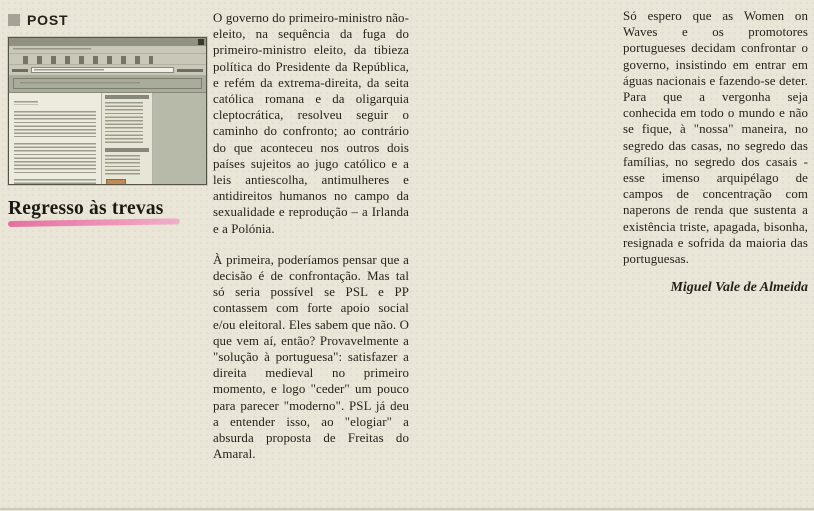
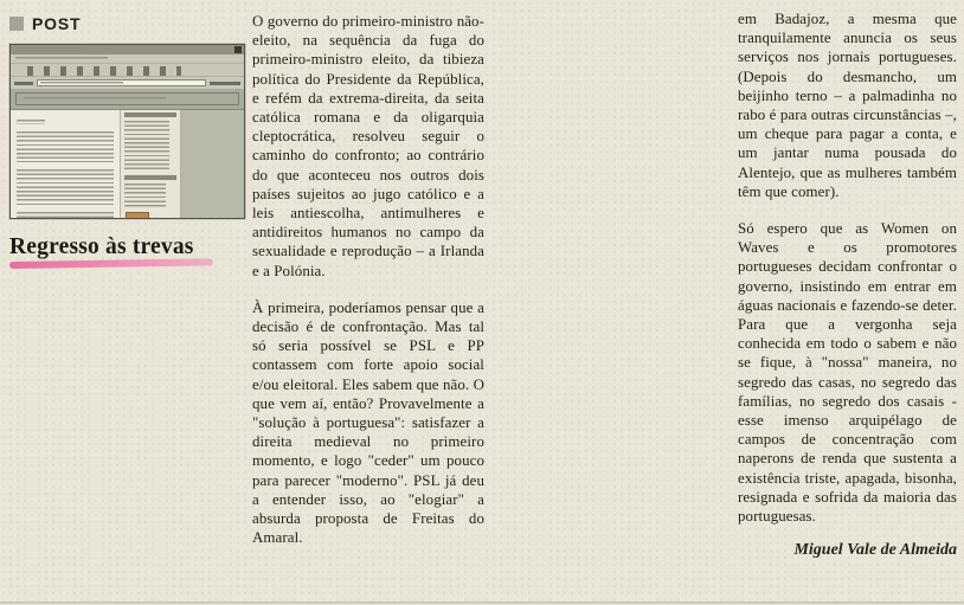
  POST
  Regresso às trevas
  O governo do primeiro-ministro não-eleito, na sequência da fuga do primeiro-ministro eleito, da tibieza política do Presidente da República, e refém da extrema-direita, da seita católica romana e da oligarquia cleptocrática, resolveu seguir o caminho do confronto; ao contrário do que aconteceu nos outros dois países sujeitos ao jugo católico e a leis antiescolha, antimulheres e antidireitos humanos no campo da sexualidade e reprodução – a Irlanda e a Polónia.
  À primeira, poderíamos pensar que a decisão é de confrontação. Mas tal só seria possível se PSL e PP contassem com forte apoio social e/ou eleitoral. Eles sabem que não. O que vem aí, então? Provavelmente a "solução à portuguesa": satisfazer a direita medieval no primeiro momento, e logo "ceder" um pouco para parecer "moderno". PSL já deu a entender isso, ao "elogiar" a absurda proposta de Freitas do Amaral.
+ em Badajoz, a mesma que tranquilamente anuncia os seus serviços nos jornais portugueses. (Depois do desmancho, um beijinho terno – a palmadinha no rabo é para outras circunstâncias –, um cheque para pagar a conta, e um jantar numa pousada do Alentejo, que as mulheres também têm que comer).
- Só espero que as Women on Waves e os promotores portugueses decidam confrontar o governo, insistindo em entrar em águas nacionais e fazendo-se deter. Para que a vergonha seja conhecida em todo o mundo e não se fique, à "nossa" maneira, no segredo das casas, no segredo das famílias, no segredo dos casais - esse imenso arquipélago de campos de concentração com naperons de renda que sustenta a existência triste, apagada, bisonha, resignada e sofrida da maioria das portuguesas.
+ Só espero que as Women on Waves e os promotores portugueses decidam confrontar o governo, insistindo em entrar em águas nacionais e fazendo-se deter. Para que a vergonha seja conhecida em todo o sabem e não se fique, à "nossa" maneira, no segredo das casas, no segredo das famílias, no segredo dos casais - esse imenso arquipélago de campos de concentração com naperons de renda que sustenta a existência triste, apagada, bisonha, resignada e sofrida da maioria das portuguesas.
  Miguel Vale de Almeida
